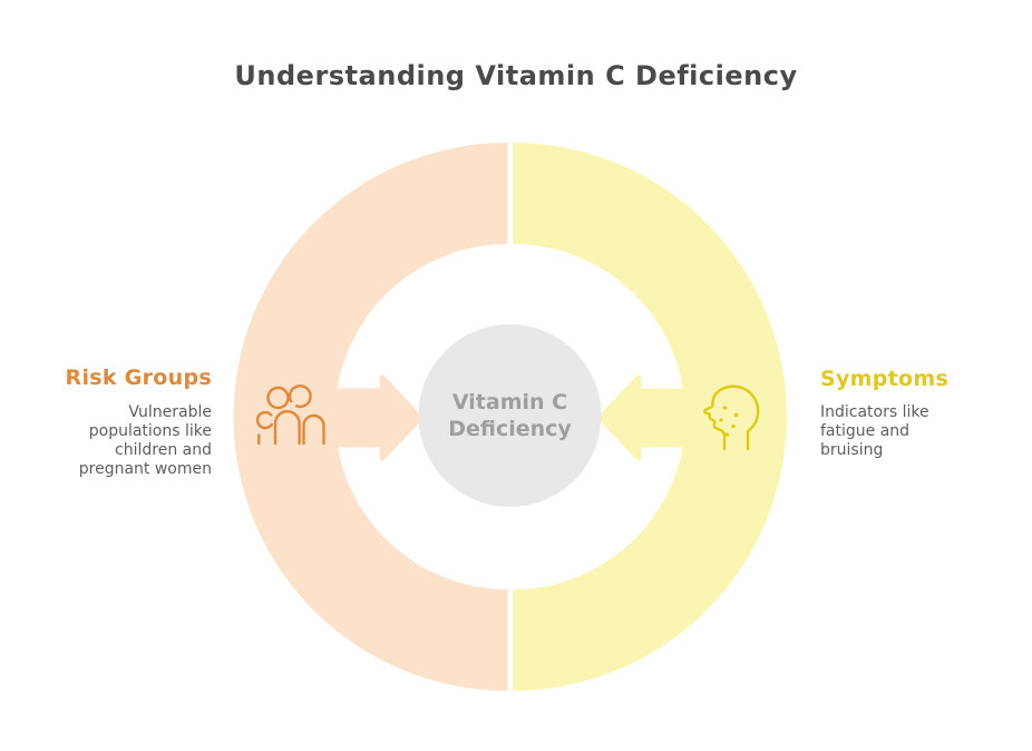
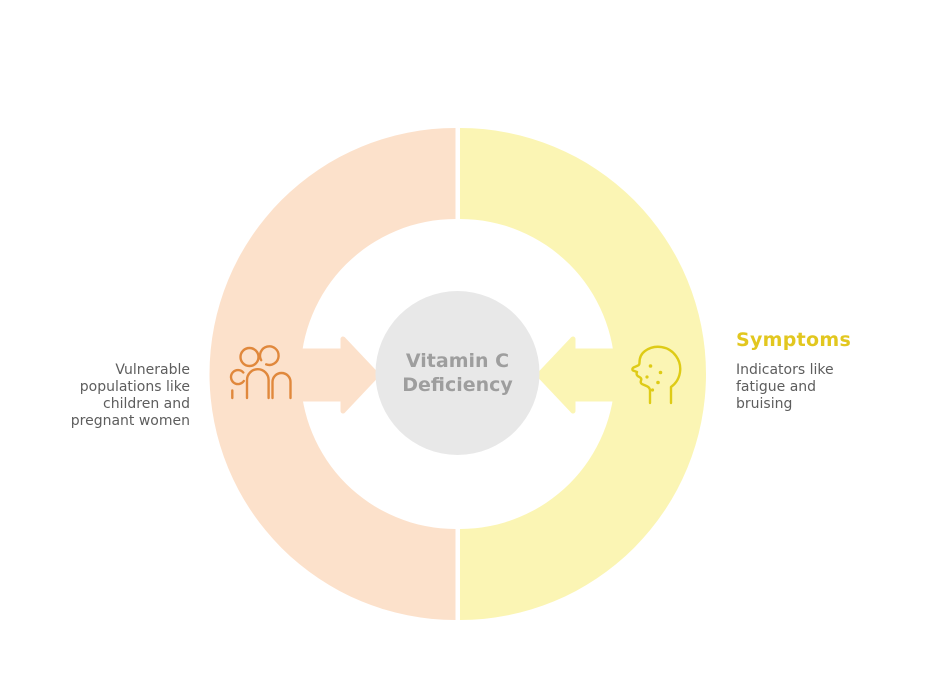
- Understanding Vitamin C Deficiency
- Risk Groups
  Vulnerable
  populations like
  children and
  pregnant women
  Symptoms
  Indicators like
  fatigue and
  bruising
  Vitamin C
  Deficiency
